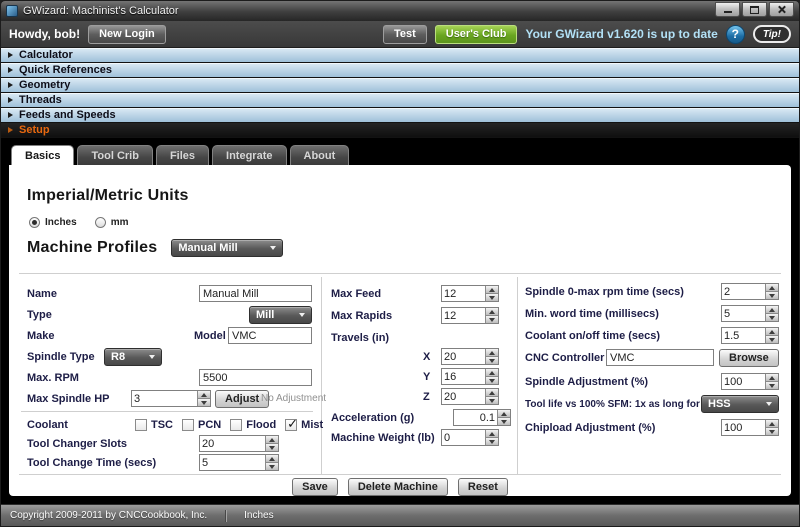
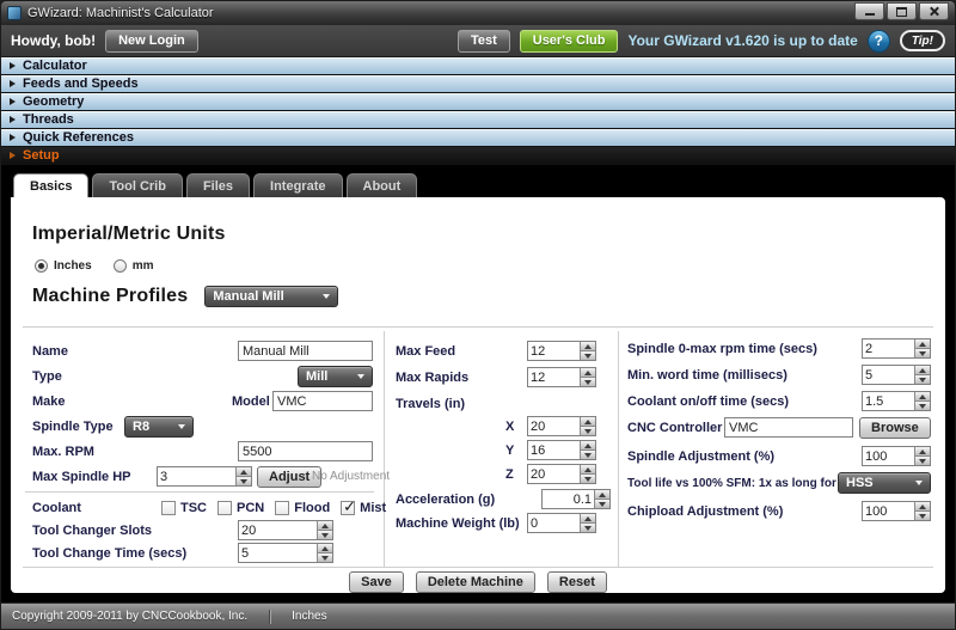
  GWizard: Machinist's Calculator
  Howdy, bob!
  New Login
  Test
  User's Club
  Your GWizard v1.620 is up to date
  ?
  Tip!
  Calculator
- Quick References
+ Feeds and Speeds
  Geometry
  Threads
- Feeds and Speeds
+ Quick References
  Setup
  Basics
  Tool Crib
  Files
  Integrate
  About
  Imperial/Metric Units
  Inches
  mm
  Machine Profiles
  Manual Mill
  Name
  Manual Mill
  Type
  Mill
  Make
  Model
  VMC
  Spindle Type
  R8
  Max. RPM
  5500
  Max Spindle HP
  3
  Adjust
  No Adjustment
  Coolant
  TSC
  PCN
  Flood
  Mist
  Tool Changer Slots
  20
  Tool Change Time (secs)
  5
  Max Feed
  12
  Max Rapids
  12
  Travels (in)
  X
  20
  Y
  16
  Z
  20
  Acceleration (g)
  0.1
  Machine Weight (lb)
  0
  Spindle 0-max rpm time (secs)
  2
  Min. word time (millisecs)
  5
  Coolant on/off time (secs)
  1.5
  CNC Controller
  VMC
  Browse
  Spindle Adjustment (%)
  100
  Tool life vs 100% SFM: 1x as long for
  HSS
  Chipload Adjustment (%)
  100
  Save
  Delete Machine
  Reset
  Copyright 2009-2011 by CNCCookbook, Inc.
  Inches
